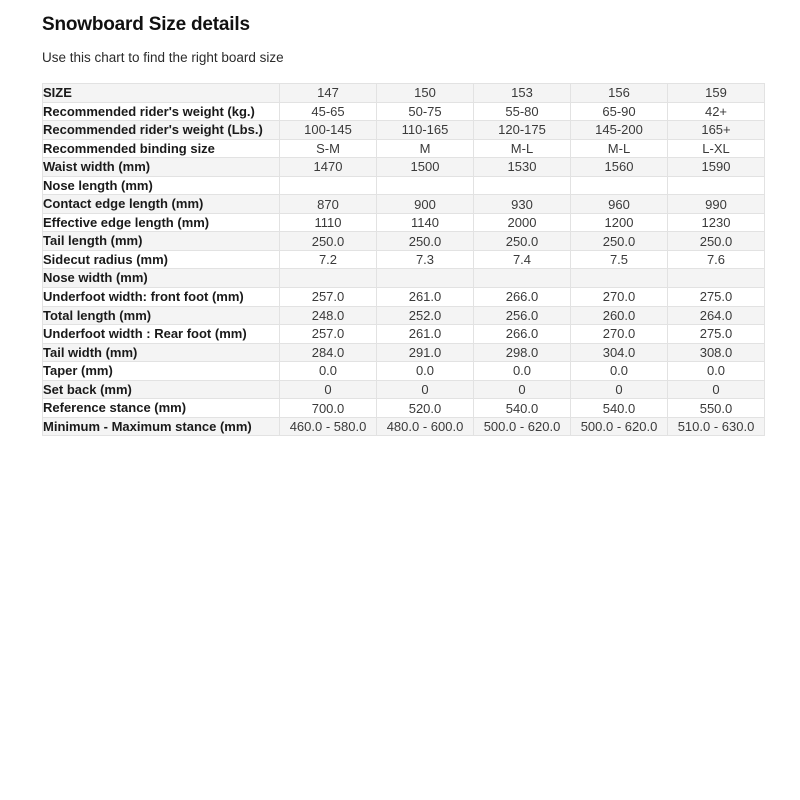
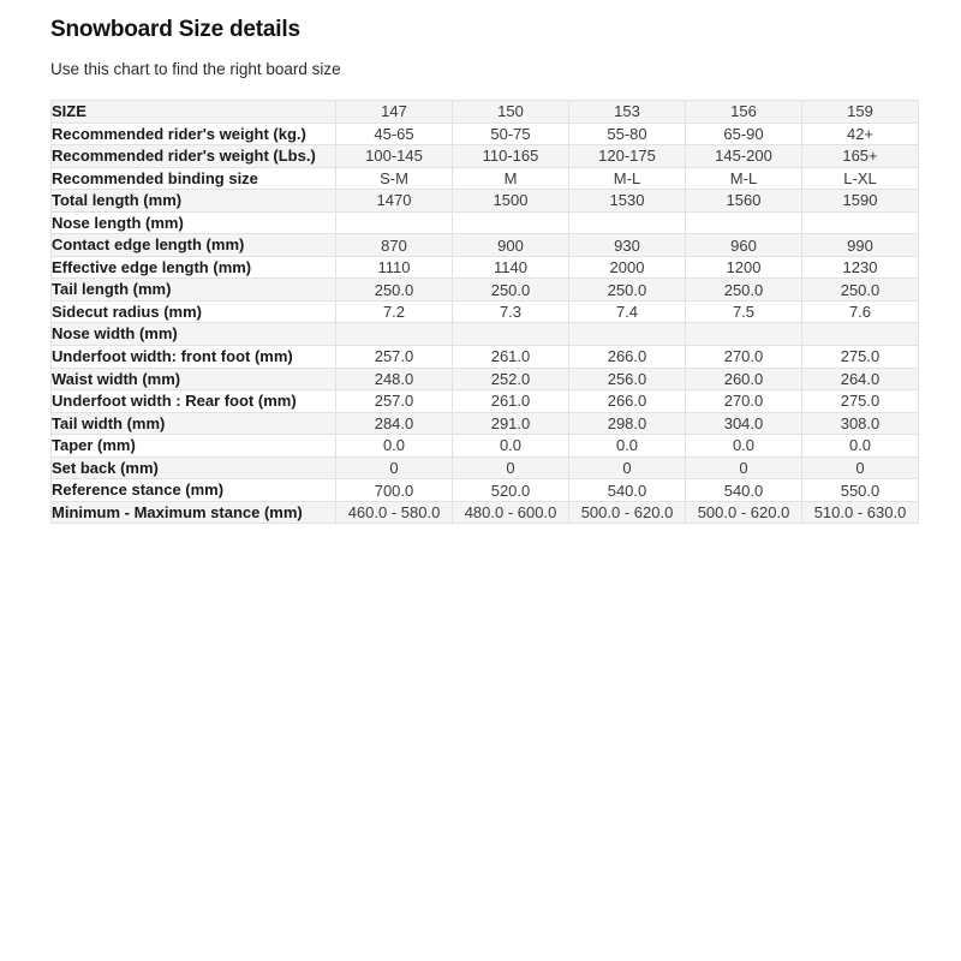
  Snowboard Size details
  Use this chart to find the right board size
  SIZE	147	150	153	156	159
  Recommended rider's weight (kg.)	45-65	50-75	55-80	65-90	42+
  Recommended rider's weight (Lbs.)	100-145	110-165	120-175	145-200	165+
  Recommended binding size	S-M	M	M-L	M-L	L-XL
- Waist width (mm)	1470	1500	1530	1560	1590
+ Total length (mm)	1470	1500	1530	1560	1590
  Nose length (mm)
  Contact edge length (mm)	870	900	930	960	990
  Effective edge length (mm)	1110	1140	2000	1200	1230
  Tail length (mm)	250.0	250.0	250.0	250.0	250.0
  Sidecut radius (mm)	7.2	7.3	7.4	7.5	7.6
  Nose width (mm)
  Underfoot width: front foot (mm)	257.0	261.0	266.0	270.0	275.0
- Total length (mm)	248.0	252.0	256.0	260.0	264.0
+ Waist width (mm)	248.0	252.0	256.0	260.0	264.0
  Underfoot width : Rear foot (mm)	257.0	261.0	266.0	270.0	275.0
  Tail width (mm)	284.0	291.0	298.0	304.0	308.0
  Taper (mm)	0.0	0.0	0.0	0.0	0.0
  Set back (mm)	0	0	0	0	0
  Reference stance (mm)	700.0	520.0	540.0	540.0	550.0
  Minimum - Maximum stance (mm)	460.0 - 580.0	480.0 - 600.0	500.0 - 620.0	500.0 - 620.0	510.0 - 630.0
